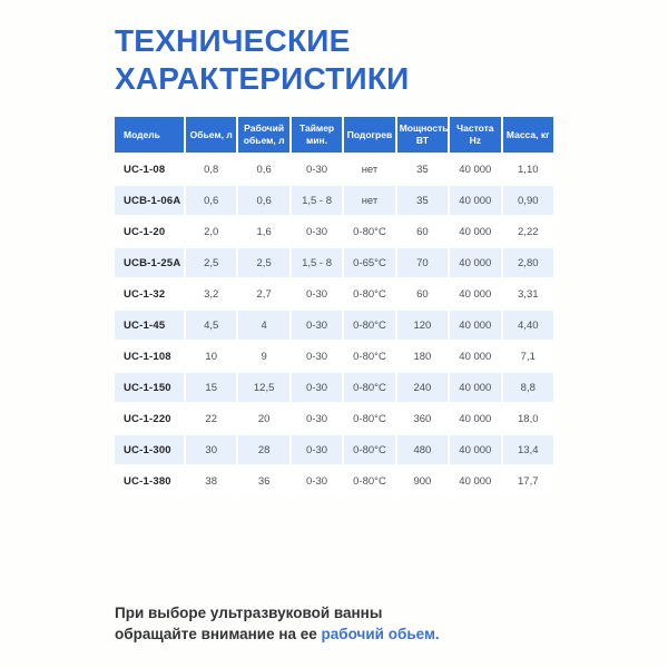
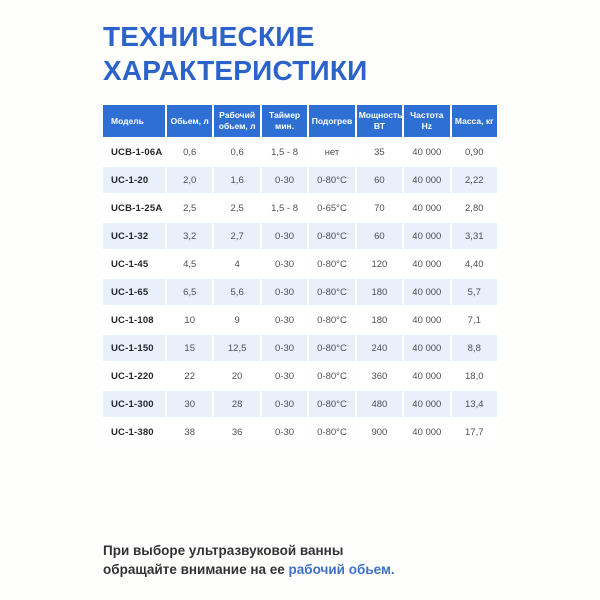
  ТЕХНИЧЕСКИЕ
  ХАРАКТЕРИСТИКИ
  Модель	Обьем, л	Рабочий обьем, л	Таймер мин.	Подогрев	Мощность ВТ	Частота Hz	Масса, кг
- UC-1-08	0,8	0,6	0-30	нет	35	40 000	1,10
  UCB-1-06A	0,6	0,6	1,5 - 8	нет	35	40 000	0,90
  UC-1-20	2,0	1,6	0-30	0-80°C	60	40 000	2,22
  UCB-1-25A	2,5	2,5	1,5 - 8	0-65°C	70	40 000	2,80
  UC-1-32	3,2	2,7	0-30	0-80°C	60	40 000	3,31
  UC-1-45	4,5	4	0-30	0-80°C	120	40 000	4,40
+ UC-1-65	6,5	5,6	0-30	0-80°C	180	40 000	5,7
  UC-1-108	10	9	0-30	0-80°C	180	40 000	7,1
  UC-1-150	15	12,5	0-30	0-80°C	240	40 000	8,8
  UC-1-220	22	20	0-30	0-80°C	360	40 000	18,0
  UC-1-300	30	28	0-30	0-80°C	480	40 000	13,4
  UC-1-380	38	36	0-30	0-80°C	900	40 000	17,7
  При выборе ультразвуковой ванны
  обращайте внимание на ее рабочий обьем.
